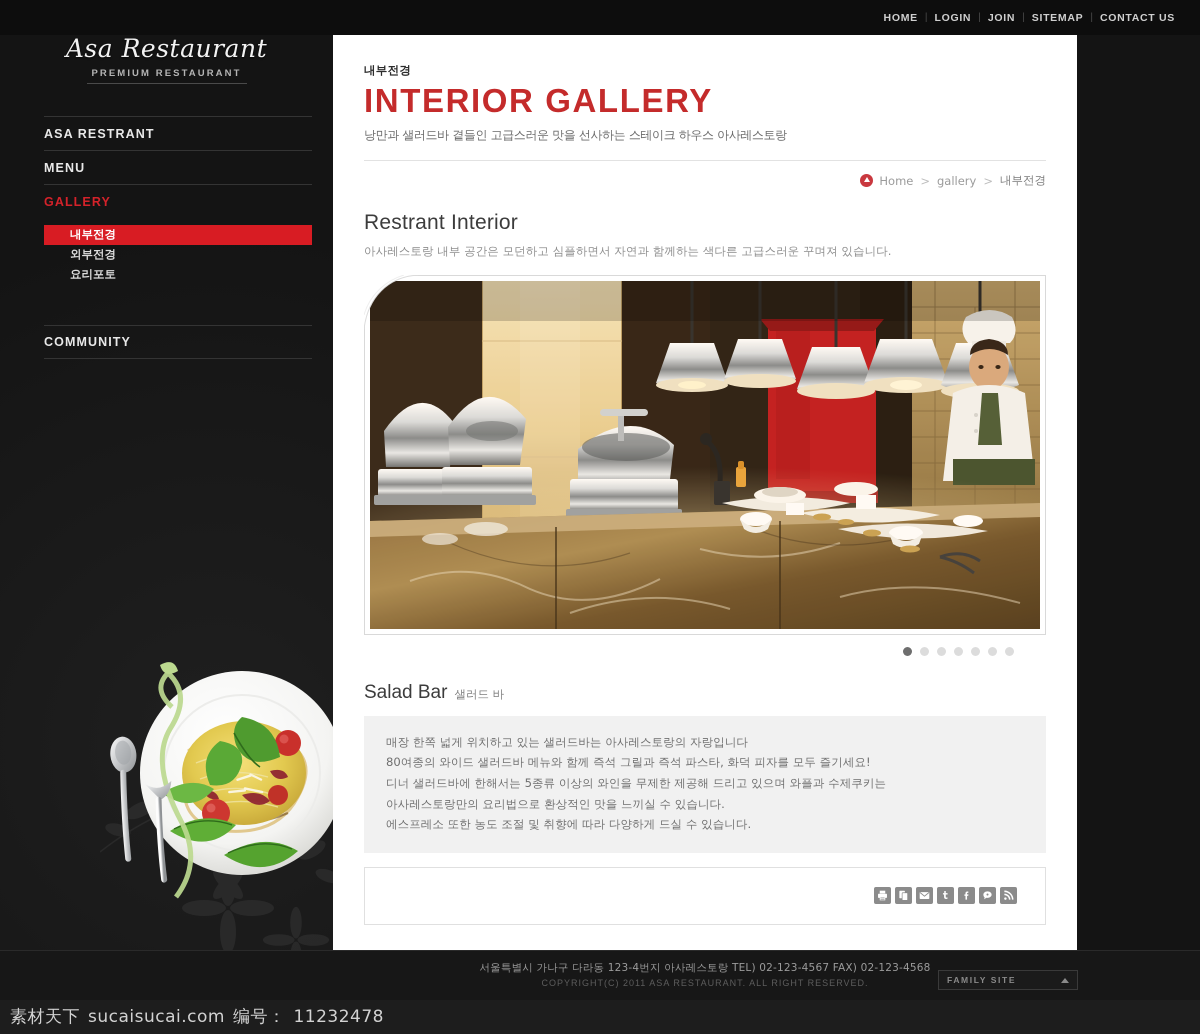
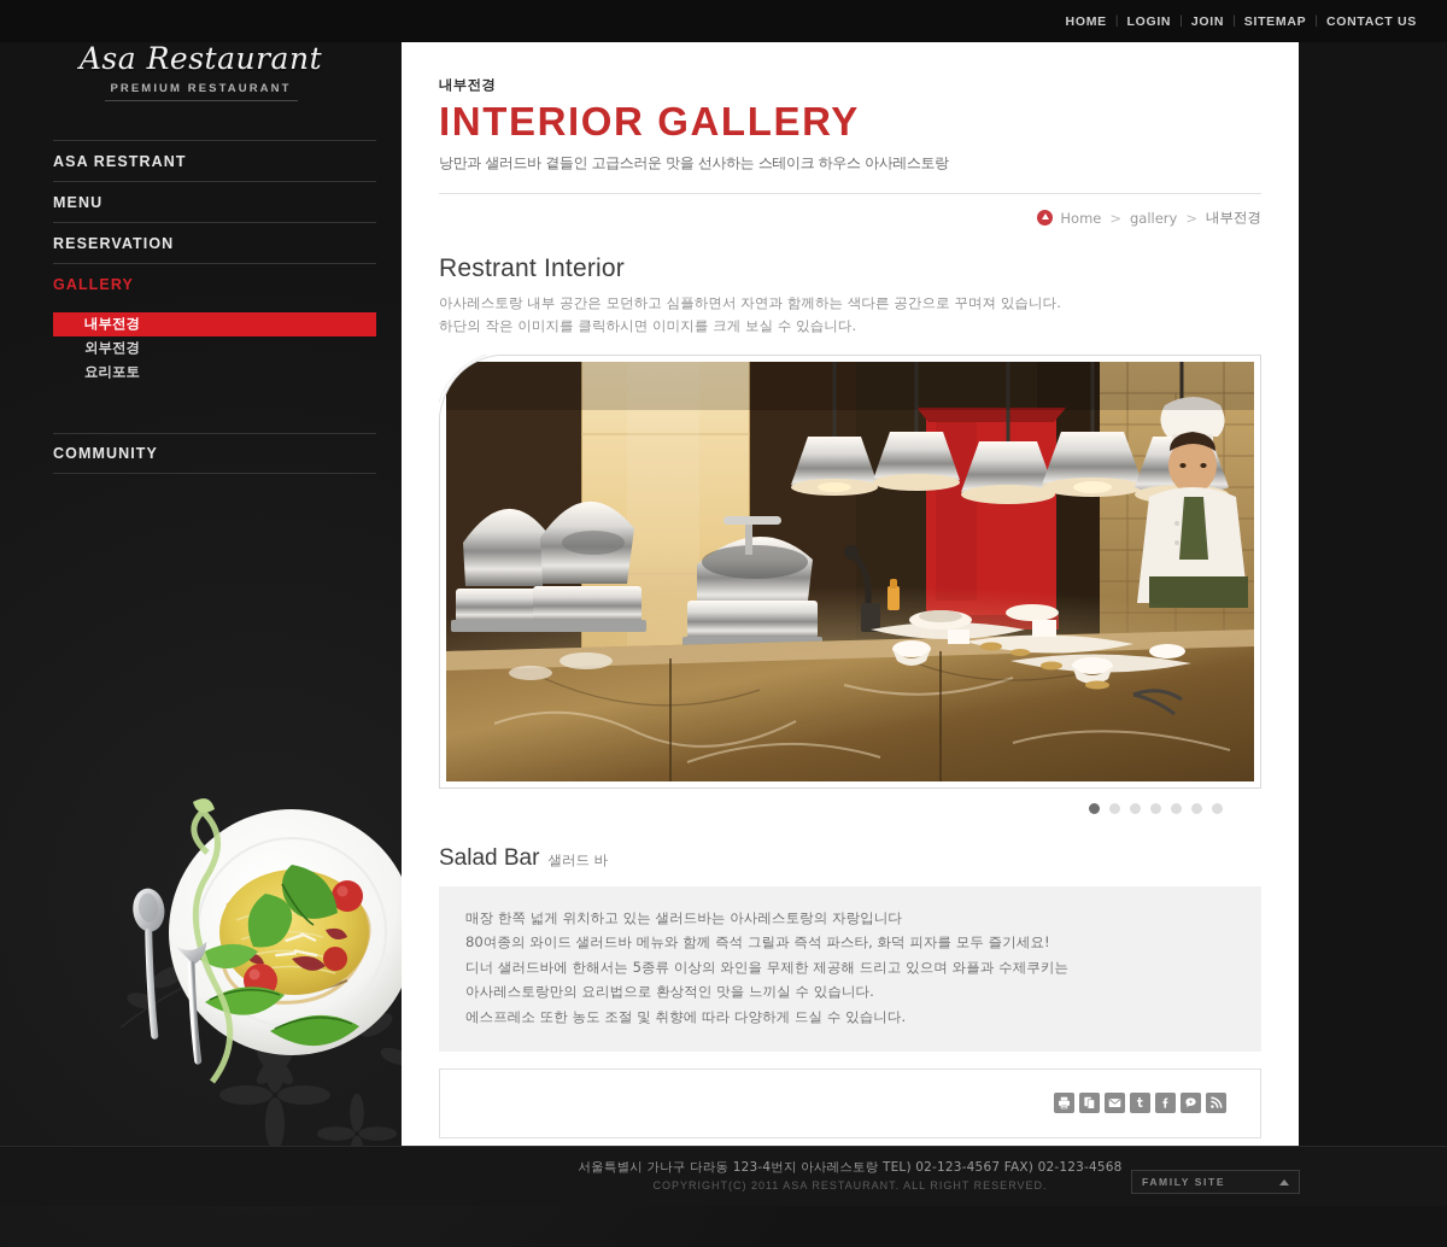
  HOME
  |
  LOGIN
  |
  JOIN
  |
  SITEMAP
  |
  CONTACT US
  Asa Restaurant
  PREMIUM RESTAURANT
  ASA RESTRANT
  MENU
+ RESERVATION
  GALLERY
  내부전경
  외부전경
  요리포토
  COMMUNITY
  내부전경
  INTERIOR GALLERY
  낭만과 샐러드바 곁들인 고급스러운 맛을 선사하는 스테이크 하우스 아사레스토랑
  Home
  >
  gallery
  >
  내부전경
  Restrant Interior
- 아사레스토랑 내부 공간은 모던하고 심플하면서 자연과 함께하는 색다른 고급스러운 꾸며져 있습니다.
+ 아사레스토랑 내부 공간은 모던하고 심플하면서 자연과 함께하는 색다른 공간으로 꾸며져 있습니다.
+ 하단의 작은 이미지를 클릭하시면 이미지를 크게 보실 수 있습니다.
  Salad Bar 샐러드 바
  매장 한쪽 넓게 위치하고 있는 샐러드바는 아사레스토랑의 자랑입니다
  80여종의 와이드 샐러드바 메뉴와 함께 즉석 그릴과 즉석 파스타, 화덕 피자를 모두 즐기세요!
  디너 샐러드바에 한해서는 5종류 이상의 와인을 무제한 제공해 드리고 있으며 와플과 수제쿠키는
  아사레스토랑만의 요리법으로 환상적인 맛을 느끼실 수 있습니다.
  에스프레소 또한 농도 조절 및 취향에 따라 다양하게 드실 수 있습니다.
  서울특별시 가나구 다라동 123-4번지 아사레스토랑 TEL) 02-123-4567 FAX) 02-123-4568
  COPYRIGHT(C) 2011 ASA RESTAURANT. ALL RIGHT RESERVED.
  FAMILY SITE
- 素材天下
- sucaisucai.com
- 编号：
- 11232478
